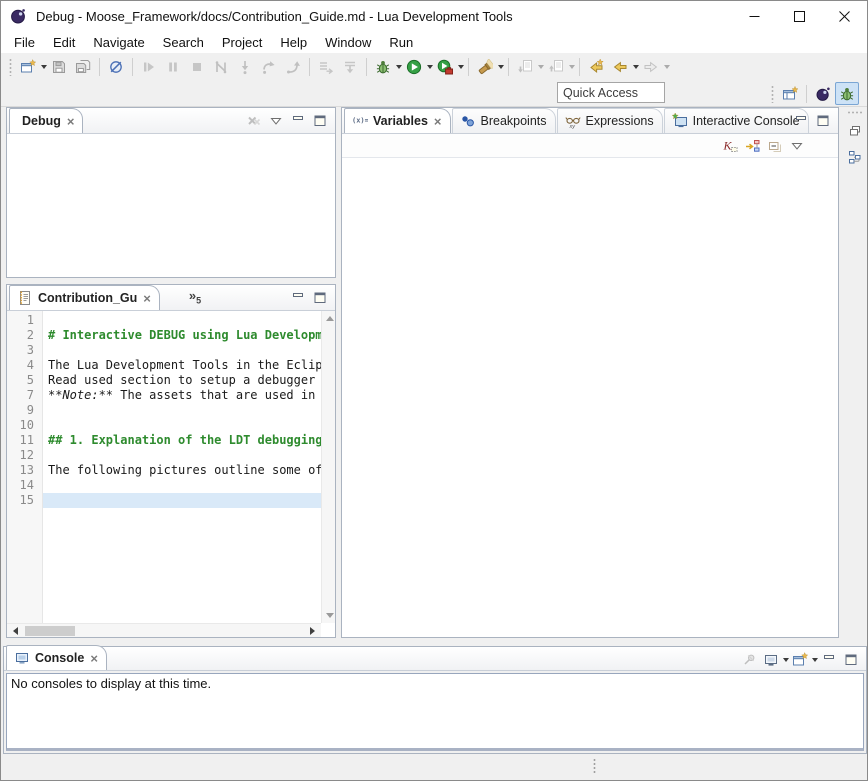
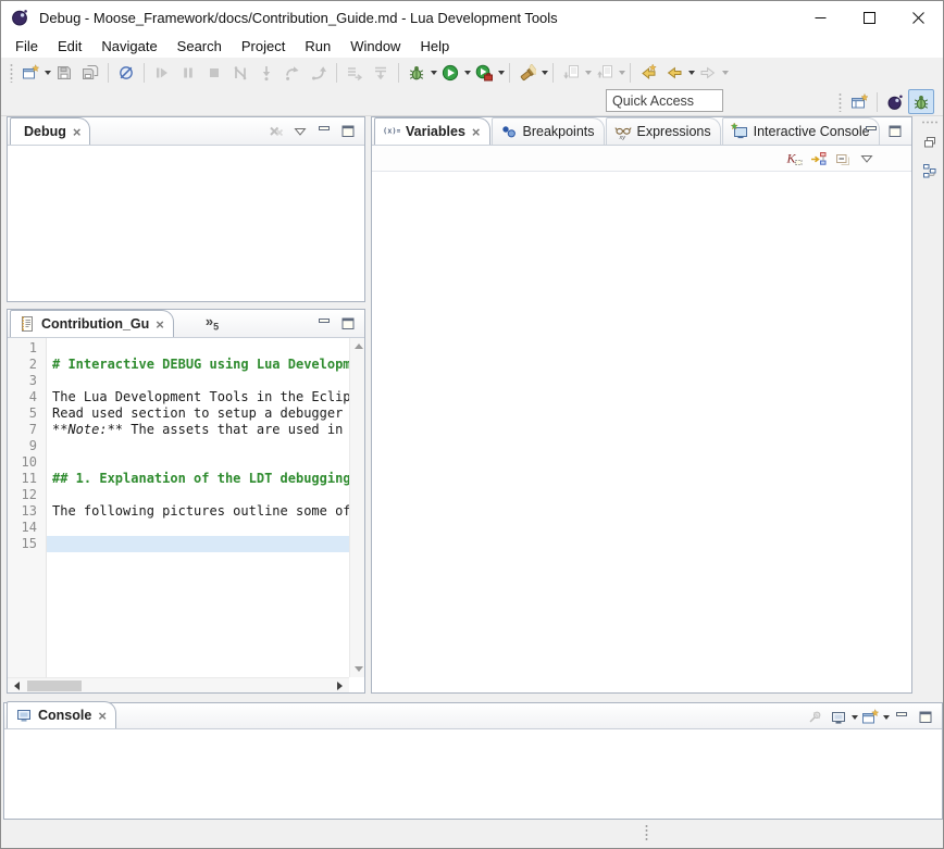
  Debug - Moose_Framework/docs/Contribution_Guide.md - Lua Development Tools
  File
  Edit
  Navigate
  Search
  Project
- Help
+ Run
  Window
- Run
+ Help
  Quick Access
  Debug
  ×
  (x)=
  Variables
  ×
  Breakpoints
  Expressions
  Interactive Console
  K
  Contribution_Gu
  ×
  »5
  1
  2
  # Interactive DEBUG using Lua Developm
  3
  4
  The Lua Development Tools in the Eclip
  5
  Read used section to setup a debugger
  7
  **Note:** The assets that are used in
  9
  10
  11
  ## 1. Explanation of the LDT debugging
  12
  13
  The following pictures outline some of
  14
  15
  Console
  ×
- No consoles to display at this time.
